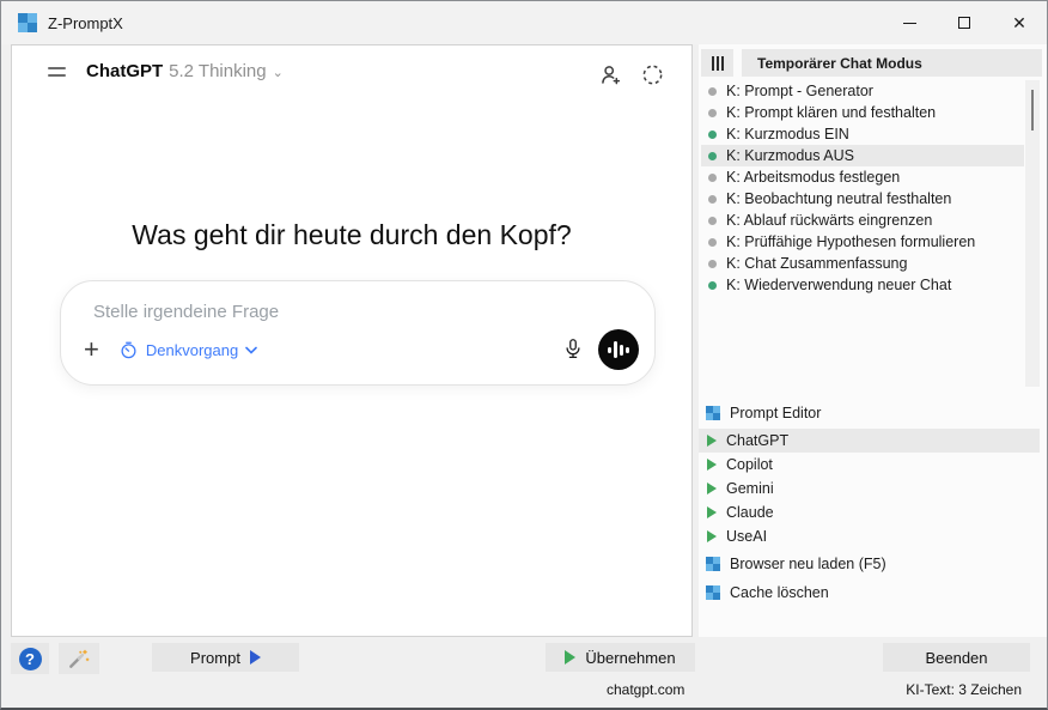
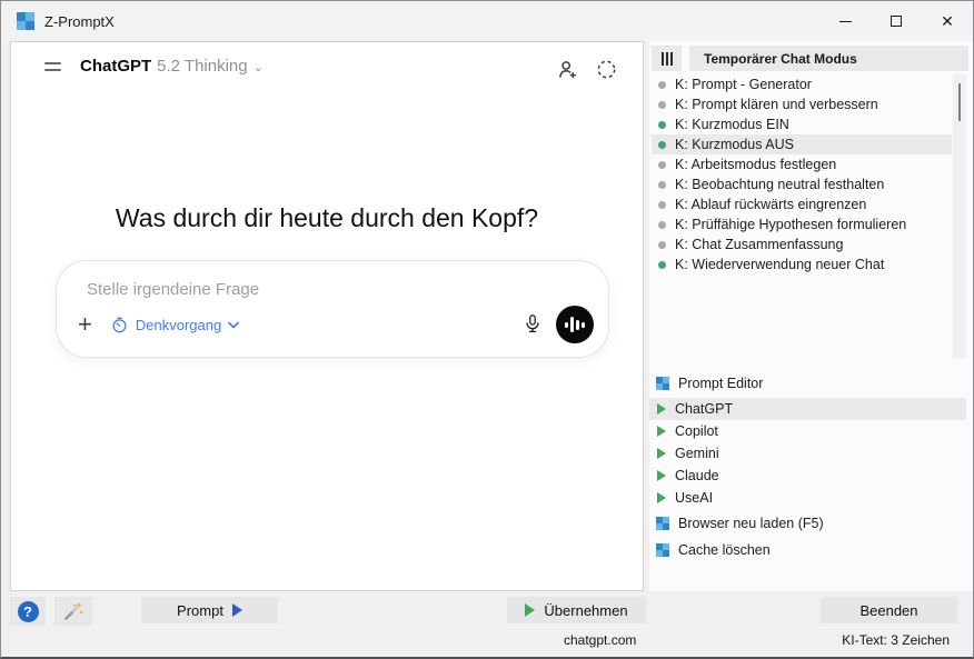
  Z-PromptX
  ✕
  ChatGPT
  5.2 Thinking
  ⌄
- Was geht dir heute durch den Kopf?
+ Was durch dir heute durch den Kopf?
  Stelle irgendeine Frage
  +
  Denkvorgang
  Temporärer Chat Modus
  K: Prompt - Generator
- K: Prompt klären und festhalten
+ K: Prompt klären und verbessern
  K: Kurzmodus EIN
  K: Kurzmodus AUS
  K: Arbeitsmodus festlegen
  K: Beobachtung neutral festhalten
  K: Ablauf rückwärts eingrenzen
  K: Prüffähige Hypothesen formulieren
  K: Chat Zusammenfassung
  K: Wiederverwendung neuer Chat
  Prompt Editor
  ChatGPT
  Copilot
  Gemini
  Claude
  UseAI
  Browser neu laden (F5)
  Cache löschen
  ?
  Prompt
  Übernehmen
  Beenden
  chatgpt.com
  KI-Text: 3 Zeichen
